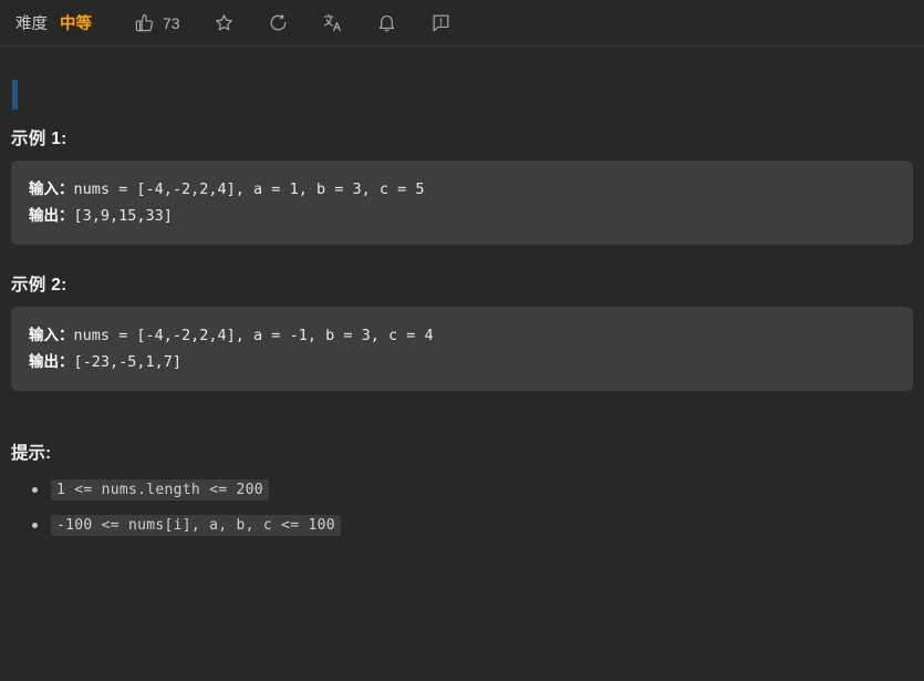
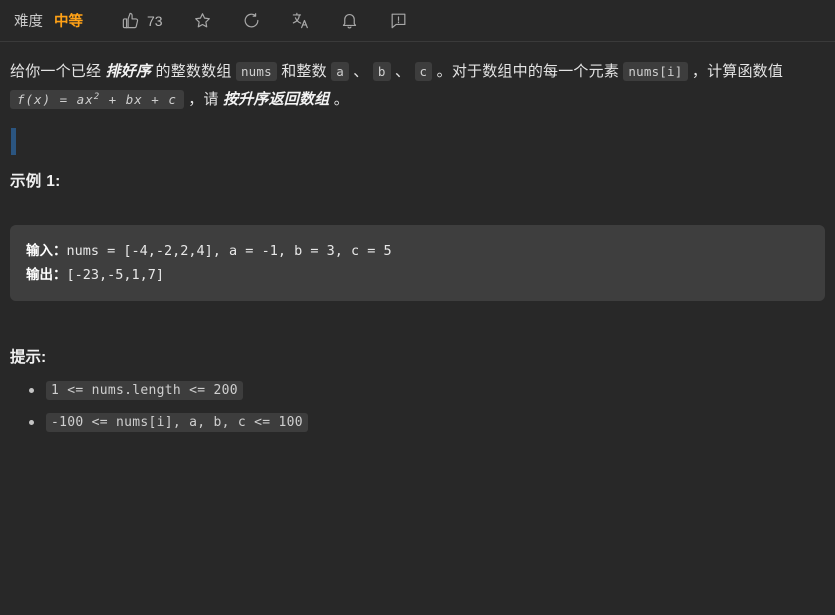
  难度
  中等
  73
+ 给你一个已经 排好序 的整数数组 nums 和整数 a 、 b 、 c 。对于数组中的每一个元素 nums[i] ，计算函数值 f(x) = ax2 + bx + c ，请 按升序返回数组 。
  示例 1:
- 输入：nums = [-4,-2,2,4], a = 1, b = 3, c = 5 输出：[3,9,15,33]
- 示例 2:
- 输入：nums = [-4,-2,2,4], a = -1, b = 3, c = 4 输出：[-23,-5,1,7]
+ 输入：nums = [-4,-2,2,4], a = -1, b = 3, c = 5 输出：[-23,-5,1,7]
  提示:
  1 <= nums.length <= 200
  -100 <= nums[i], a, b, c <= 100
